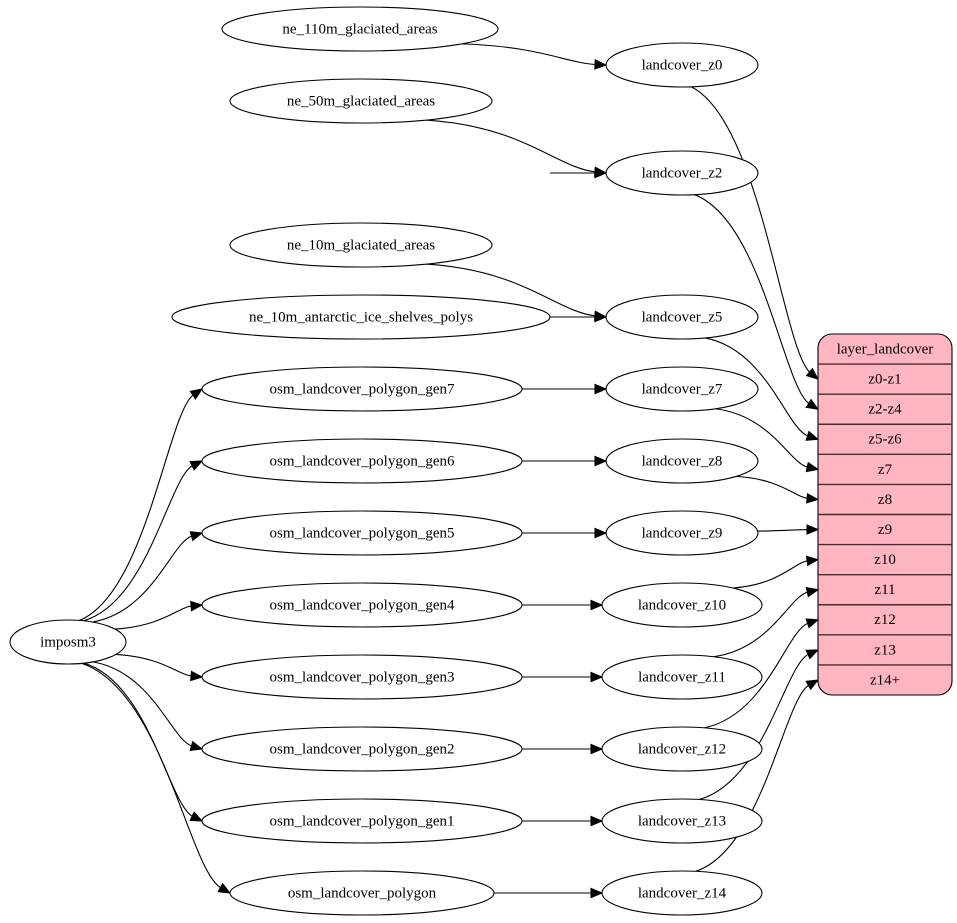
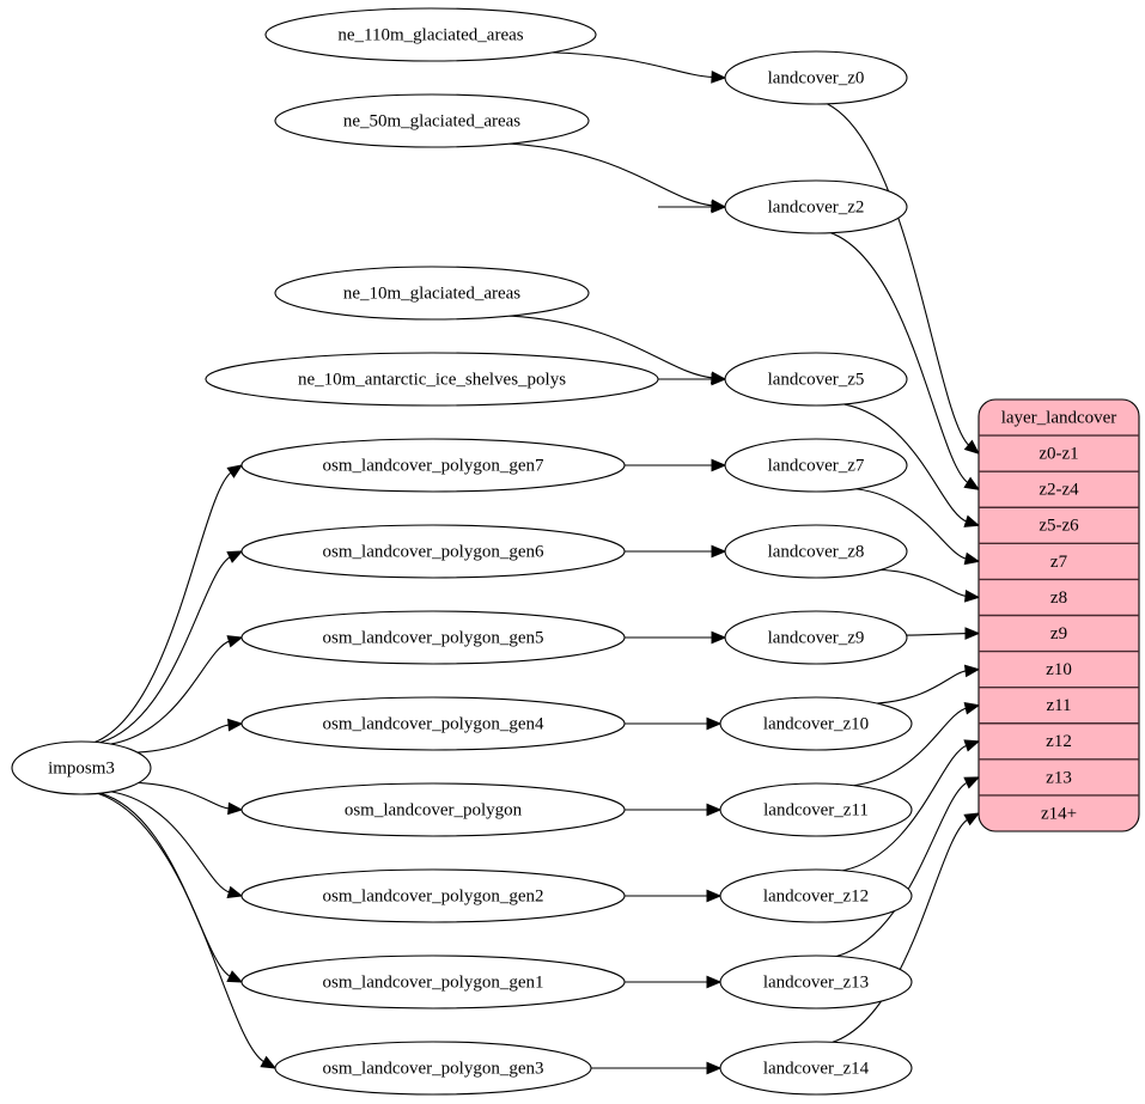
  imposm3
  ne_110m_glaciated_areas
  ne_50m_glaciated_areas
  ne_10m_glaciated_areas
  ne_10m_antarctic_ice_shelves_polys
  osm_landcover_polygon_gen7
  osm_landcover_polygon_gen6
  osm_landcover_polygon_gen5
  osm_landcover_polygon_gen4
- osm_landcover_polygon_gen3
+ osm_landcover_polygon
  osm_landcover_polygon_gen2
  osm_landcover_polygon_gen1
- osm_landcover_polygon
+ osm_landcover_polygon_gen3
  landcover_z0
  landcover_z2
  landcover_z5
  landcover_z7
  landcover_z8
  landcover_z9
  landcover_z10
  landcover_z11
  landcover_z12
  landcover_z13
  landcover_z14
  layer_landcover
  z0-z1
  z2-z4
  z5-z6
  z7
  z8
  z9
  z10
  z11
  z12
  z13
  z14+
